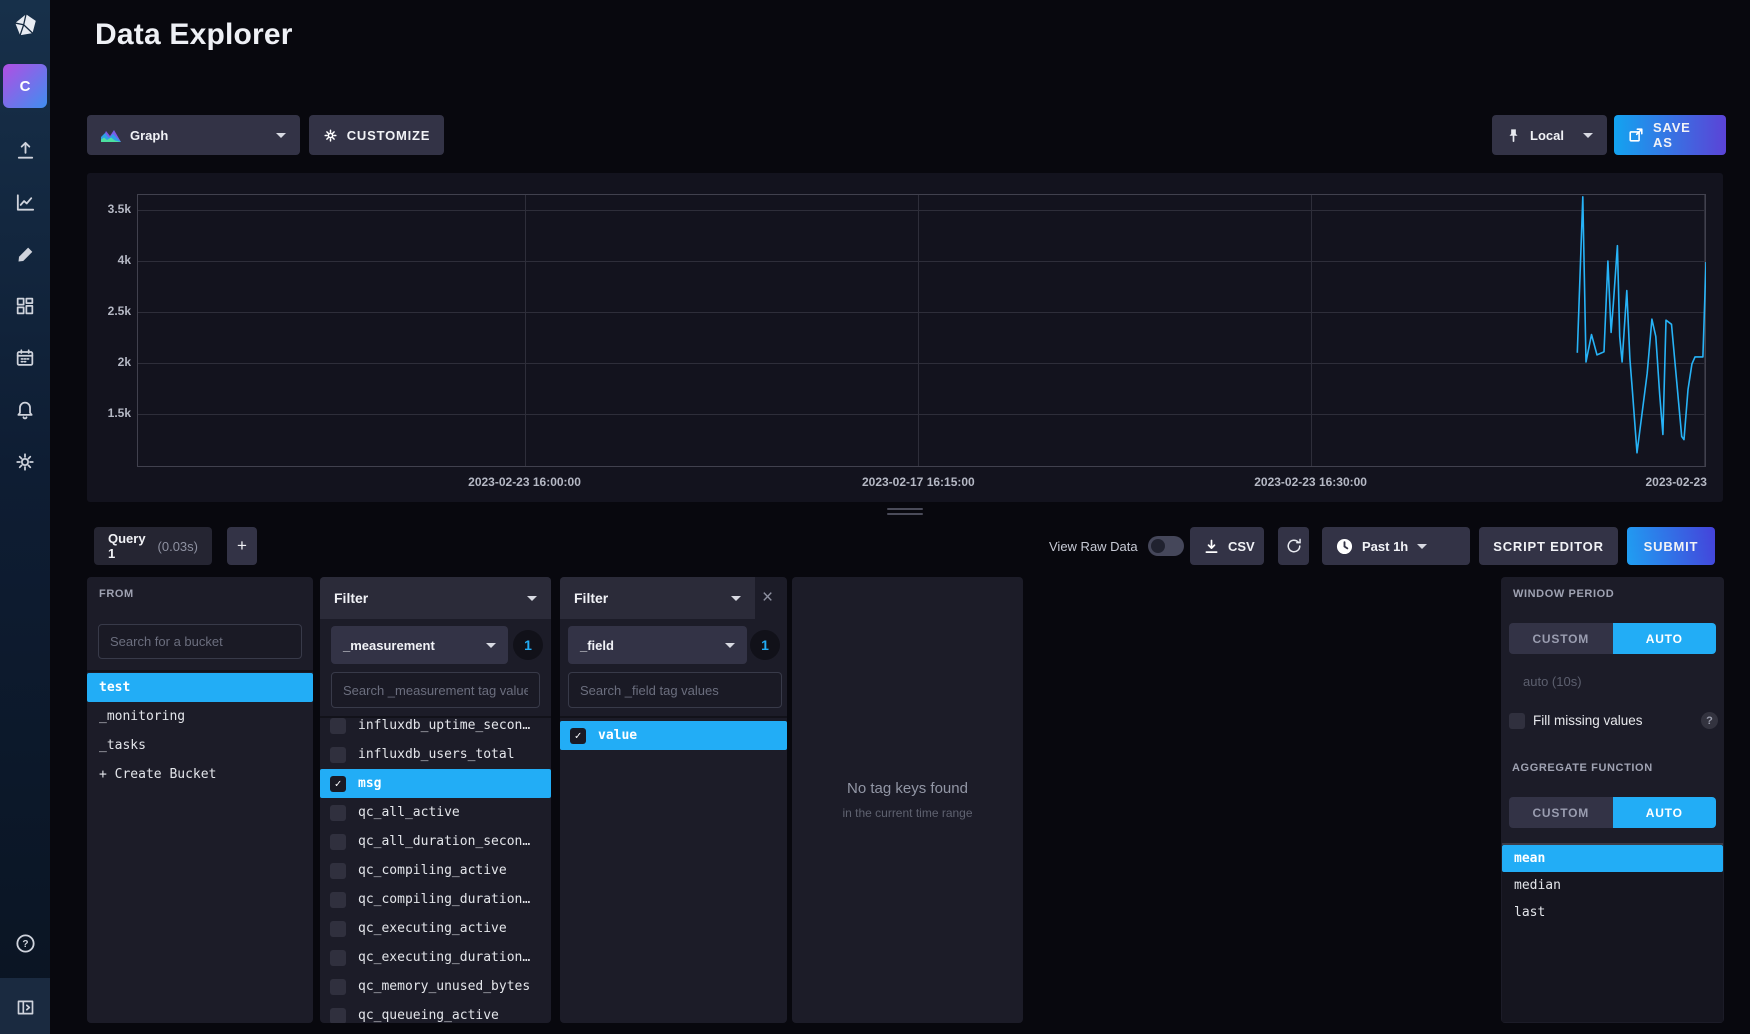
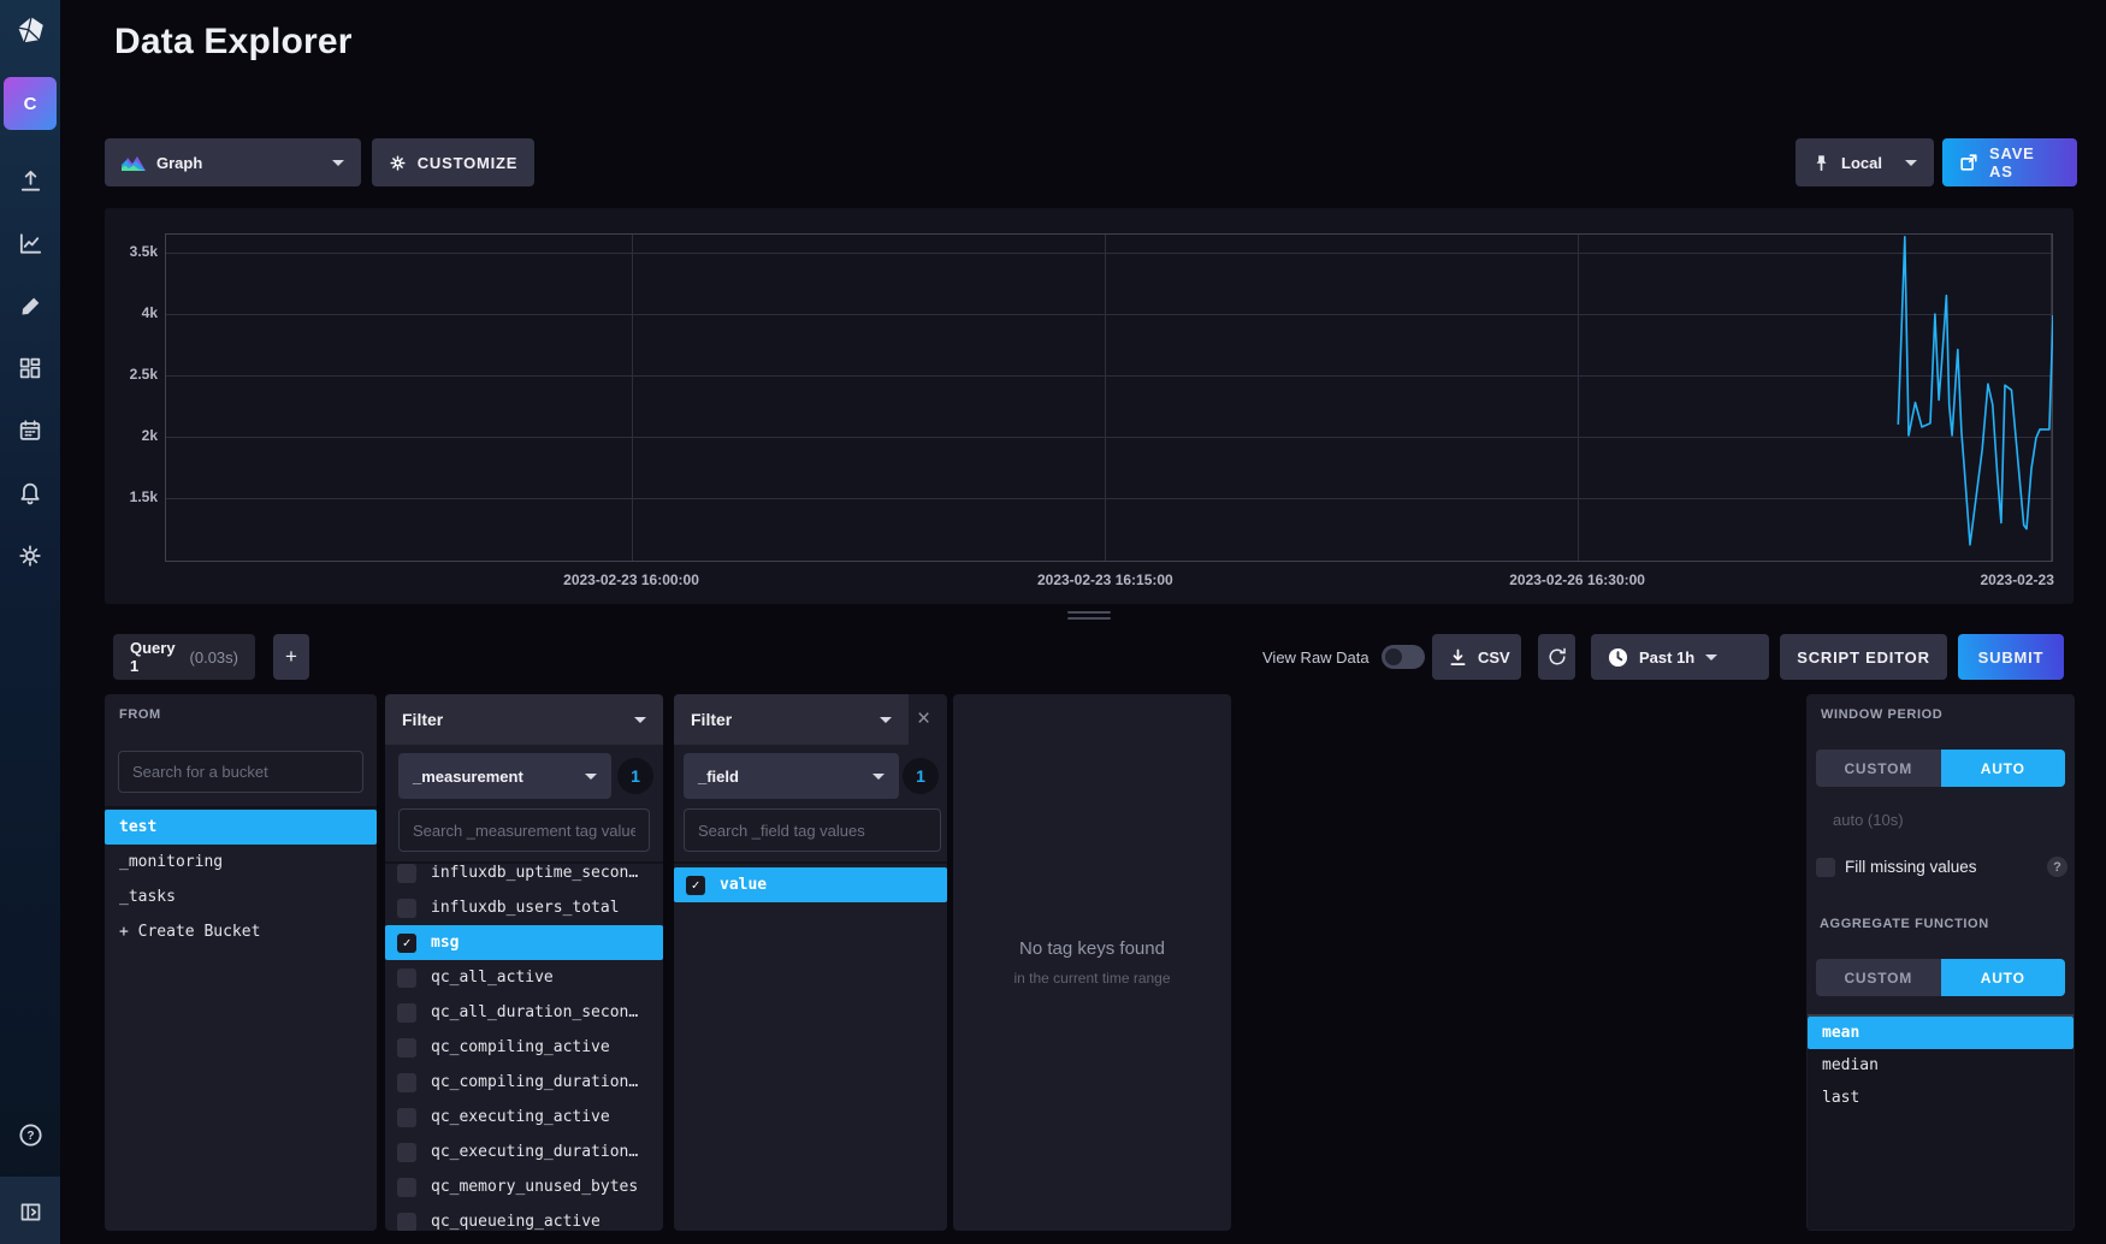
  C
  ?
  Data Explorer
  Graph
  CUSTOMIZE
  Local
  SAVE AS
  3.5k
  4k
  2.5k
  2k
  1.5k
  2023-02-23 16:00:00
- 2023-02-17 16:15:00
+ 2023-02-23 16:15:00
- 2023-02-23 16:30:00
+ 2023-02-26 16:30:00
  2023-02-23
  Query 1
  (0.03s)
  +
  View Raw Data
  CSV
  Past 1h
  SCRIPT EDITOR
  SUBMIT
  FROM
  Search for a bucket
  test
  _monitoring
  _tasks
  + Create Bucket
  Filter
  _measurement
  1
  Search _measurement tag value
  influxdb_uptime_secon…
  influxdb_users_total
  ✓
  msg
  qc_all_active
  qc_all_duration_secon…
  qc_compiling_active
  qc_compiling_duration…
  qc_executing_active
  qc_executing_duration…
  qc_memory_unused_bytes
  qc_queueing_active
  Filter
  ×
  _field
  1
  Search _field tag values
  ✓
  value
  No tag keys found
  in the current time range
  WINDOW PERIOD
  CUSTOM
  AUTO
  auto (10s)
  Fill missing values
  ?
  AGGREGATE FUNCTION
  CUSTOM
  AUTO
  mean
  median
  last
